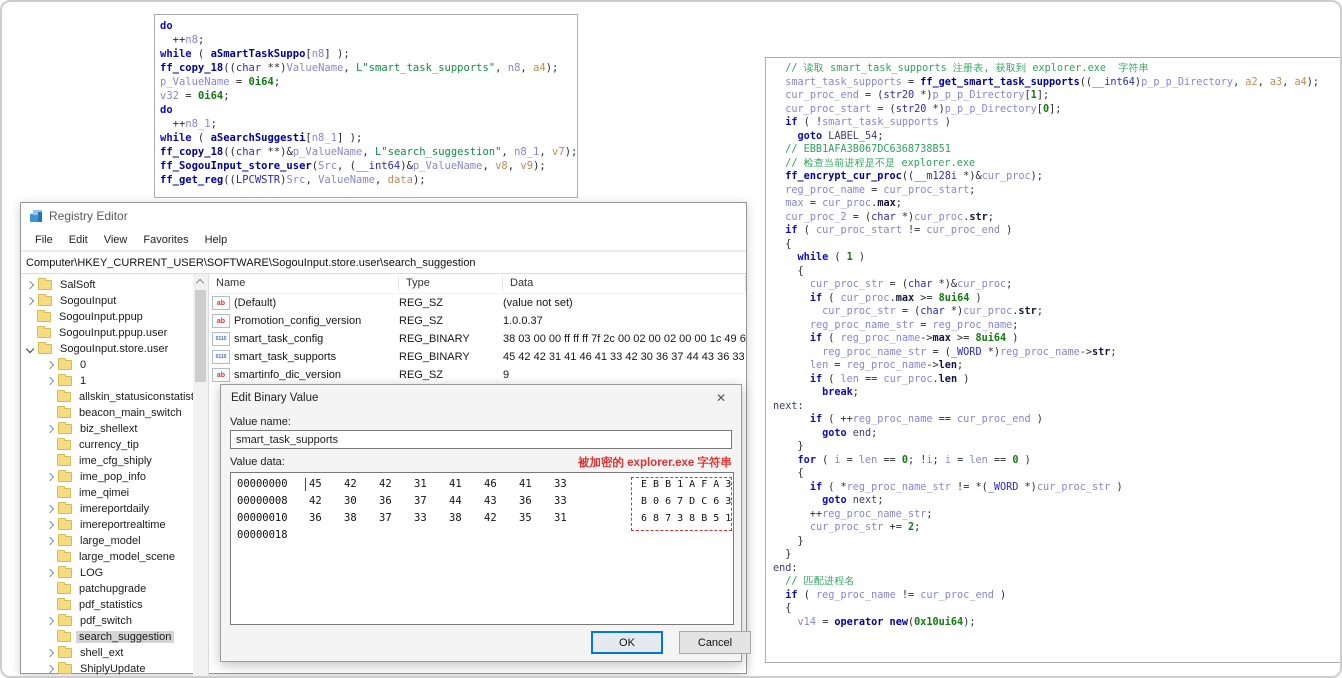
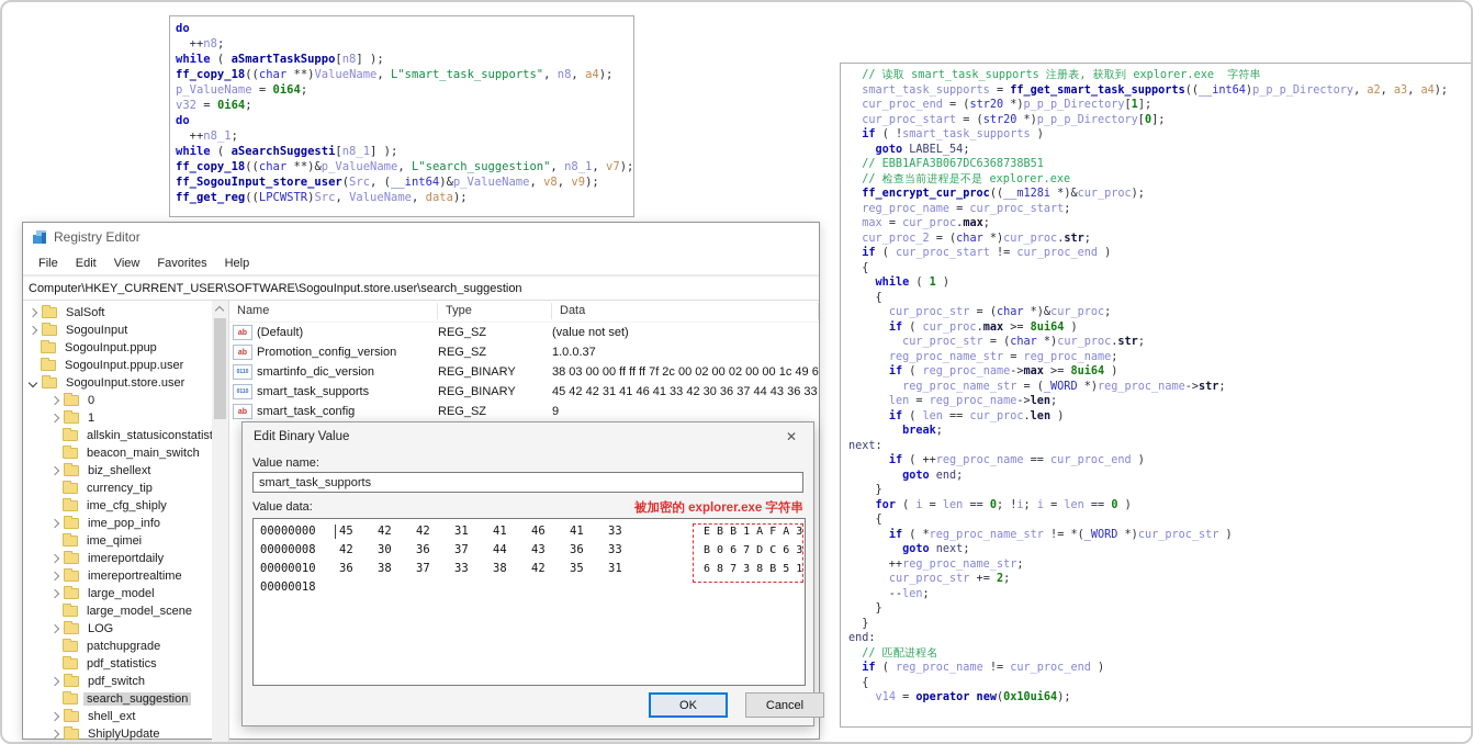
  do
  ++n8;
  while ( aSmartTaskSuppo[n8] );
  ff_copy_18((char **)ValueName, L"smart_task_supports", n8, a4);
  p_ValueName = 0i64;
  v32 = 0i64;
  do
  ++n8_1;
  while ( aSearchSuggesti[n8_1] );
  ff_copy_18((char **)&p_ValueName, L"search_suggestion", n8_1, v7);
  ff_SogouInput_store_user(Src, (__int64)&p_ValueName, v8, v9);
  ff_get_reg((LPCWSTR)Src, ValueName, data);
  // 读取 smart_task_supports 注册表, 获取到 explorer.exe 字符串
  smart_task_supports = ff_get_smart_task_supports((__int64)p_p_p_Directory, a2, a3, a4);
  cur_proc_end = (str20 *)p_p_p_Directory[1];
  cur_proc_start = (str20 *)p_p_p_Directory[0];
  if ( !smart_task_supports )
  goto LABEL_54;
  // EBB1AFA3B067DC6368738B51
  // 检查当前进程是不是 explorer.exe
  ff_encrypt_cur_proc((__m128i *)&cur_proc);
  reg_proc_name = cur_proc_start;
  max = cur_proc.max;
  cur_proc_2 = (char *)cur_proc.str;
  if ( cur_proc_start != cur_proc_end )
  {
  while ( 1 )
  {
  cur_proc_str = (char *)&cur_proc;
  if ( cur_proc.max >= 8ui64 )
  cur_proc_str = (char *)cur_proc.str;
  reg_proc_name_str = reg_proc_name;
  if ( reg_proc_name->max >= 8ui64 )
  reg_proc_name_str = (_WORD *)reg_proc_name->str;
  len = reg_proc_name->len;
  if ( len == cur_proc.len )
  break;
  next:
  if ( ++reg_proc_name == cur_proc_end )
  goto end;
  }
  for ( i = len == 0; !i; i = len == 0 )
  {
  if ( *reg_proc_name_str != *(_WORD *)cur_proc_str )
  goto next;
  ++reg_proc_name_str;
  cur_proc_str += 2;
+ --len;
  }
  }
  end:
  // 匹配进程名
  if ( reg_proc_name != cur_proc_end )
  {
  v14 = operator new(0x10ui64);
  Registry Editor
  File
  Edit
  View
  Favorites
  Help
  Computer\HKEY_CURRENT_USER\SOFTWARE\SogouInput.store.user\search_suggestion
  SalSoft
  SogouInput
  SogouInput.ppup
  SogouInput.ppup.user
  SogouInput.store.user
  0
  1
  allskin_statusiconstatis
  beacon_main_switch
  biz_shellext
  currency_tip
  ime_cfg_shiply
  ime_pop_info
  ime_qimei
  imereportdaily
  imereportrealtime
  large_model
  large_model_scene
  LOG
  patchupgrade
  pdf_statistics
  pdf_switch
  search_suggestion
  shell_ext
  ShiplyUpdate
  Name
  Type
  Data
  (Default)
  REG_SZ
  (value not set)
  Promotion_config_version
  REG_SZ
  1.0.0.37
- smart_task_config
+ smartinfo_dic_version
  REG_BINARY
  38 03 00 00 ff ff ff 7f 2c 00 02 00 02 00 00 1c 49 6
  smart_task_supports
  REG_BINARY
  45 42 42 31 41 46 41 33 42 30 36 37 44 43 36 33
- smartinfo_dic_version
+ smart_task_config
  REG_SZ
  9
  Edit Binary Value
  ✕
  Value name:
  smart_task_supports
  Value data:
  被加密的 explorer.exe 字符串
  00000000 45 42 42 31 41 46 41 33
  E B B 1 A F A 3
  00000008 42 30 36 37 44 43 36 33
  B 0 6 7 D C 6 3
  00000010 36 38 37 33 38 42 35 31
  6 8 7 3 8 B 5 1
  00000018
  OK
  Cancel
